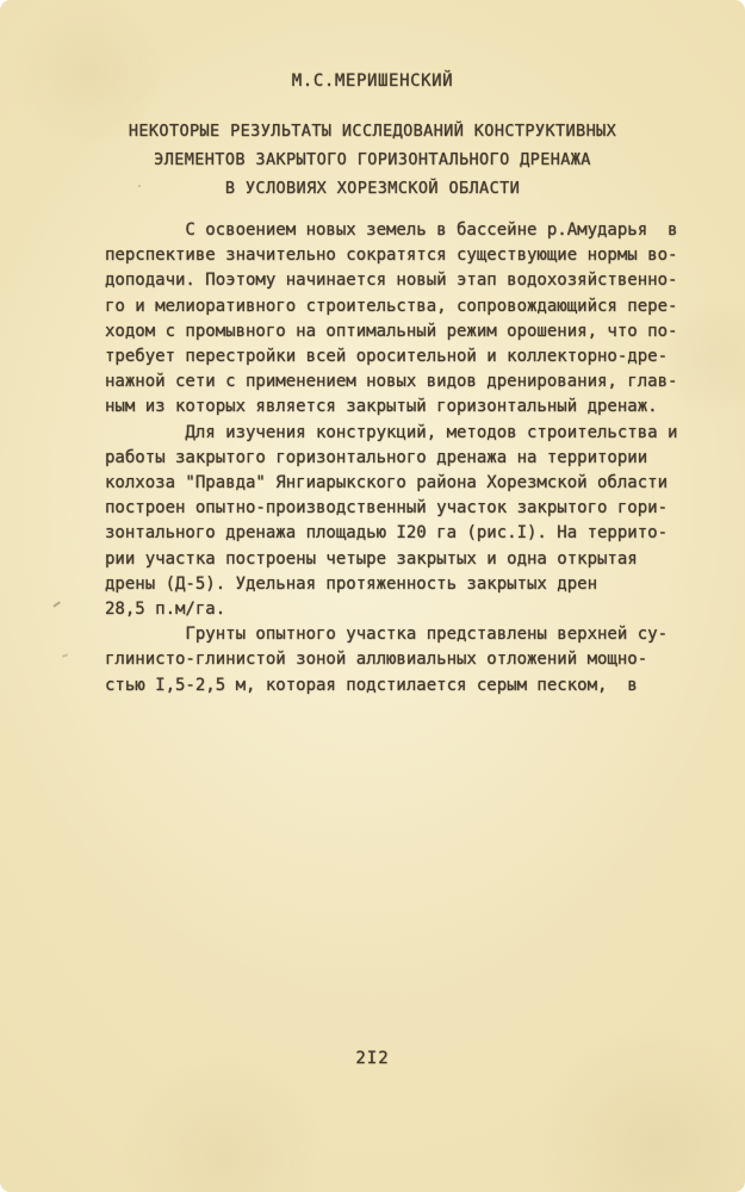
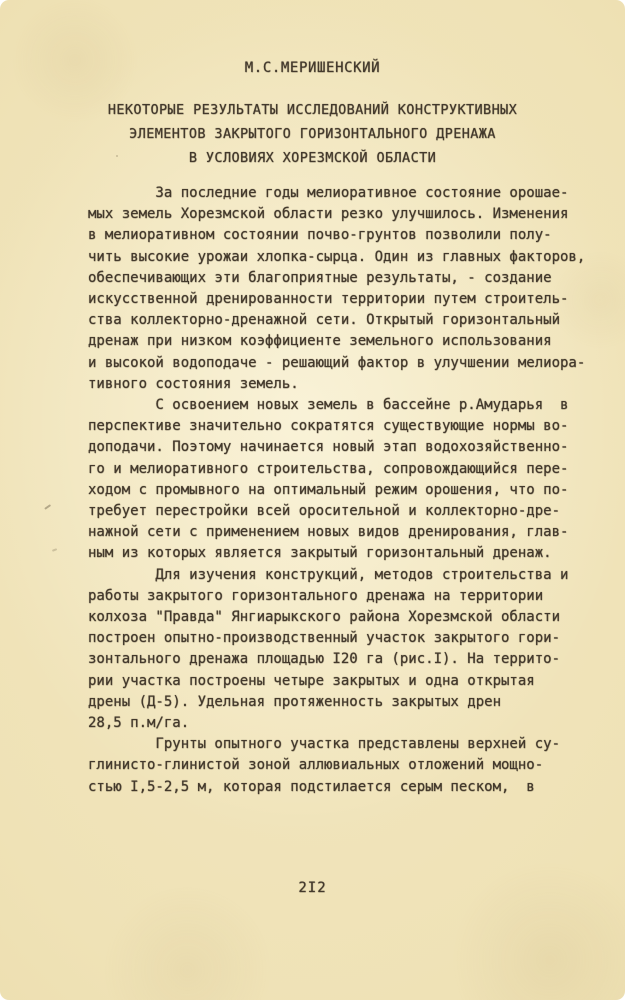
  М.С.МЕРИШЕНСКИЙ
  НЕКОТОРЫЕ РЕЗУЛЬТАТЫ ИССЛЕДОВАНИЙ КОНСТРУКТИВНЫХ
  ЭЛЕМЕНТОВ ЗАКРЫТОГО ГОРИЗОНТАЛЬНОГО ДРЕНАЖА
  В УСЛОВИЯХ ХОРЕЗМСКОЙ ОБЛАСТИ
+ За последние годы мелиоративное состояние орошае-
+ мых земель Хорезмской области резко улучшилось. Изменения
+ в мелиоративном состоянии почво-грунтов позволили полу-
+ чить высокие урожаи хлопка-сырца. Один из главных факторов,
+ обеспечивающих эти благоприятные результаты, - создание
+ искусственной дренированности территории путем строитель-
+ ства коллекторно-дренажной сети. Открытый горизонтальный
+ дренаж при низком коэффициенте земельного использования
+ и высокой водоподаче - решающий фактор в улучшении мелиора-
+ тивного состояния земель.
  С освоением новых земель в бассейне р.Амударья в
  перспективе значительно сократятся существующие нормы во-
  доподачи. Поэтому начинается новый этап водохозяйственно-
  го и мелиоративного строительства, сопровождающийся пере-
  ходом с промывного на оптимальный режим орошения, что по-
  требует перестройки всей оросительной и коллекторно-дре-
  нажной сети с применением новых видов дренирования, глав-
  ным из которых является закрытый горизонтальный дренаж.
  Для изучения конструкций, методов строительства и
  работы закрытого горизонтального дренажа на территории
  колхоза "Правда" Янгиарыкского района Хорезмской области
  построен опытно-производственный участок закрытого гори-
  зонтального дренажа площадью I20 га (рис.I). На террито-
  рии участка построены четыре закрытых и одна открытая
  дрены (Д-5). Удельная протяженность закрытых дрен
  28,5 п.м/га.
  Грунты опытного участка представлены верхней су-
  глинисто-глинистой зоной аллювиальных отложений мощно-
  стью I,5-2,5 м, которая подстилается серым песком, в
  2I2
